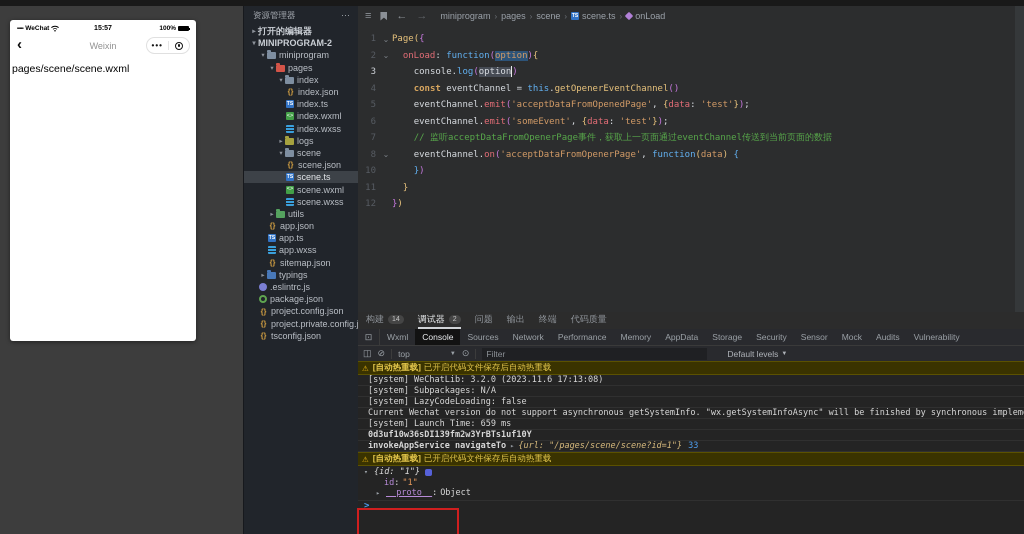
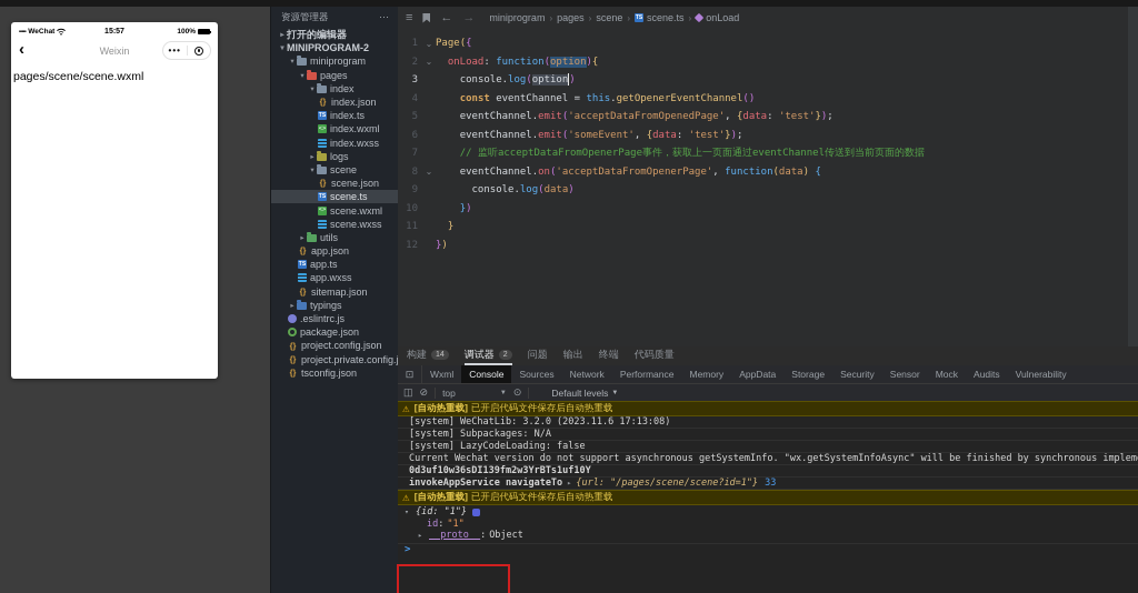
  ‹
  Weixin
  •••
  pages/scene/scene.wxml
  资源管理器
  ⋯
  打开的编辑器
  MINIPROGRAM-2
  miniprogram
  pages
  index
  {}
  index.json
  index.ts
  index.wxml
  index.wxss
  logs
  scene
  {}
  scene.json
  scene.ts
  scene.wxml
  scene.wxss
  utils
  {}
  app.json
  app.ts
  app.wxss
  {}
  sitemap.json
  typings
  .eslintrc.js
  package.json
  {}
  project.config.json
  {}
  project.private.config.
  {}
  tsconfig.json
  ≡
  ←
  →
  miniprogram
  ›
  pages
  ›
  scene
  ›
  scene.ts
  ›
  onLoad
  1
  ⌄
  Page({
  2
  ⌄
  onLoad: function(option){
  3
  console.log(option)
  4
  const eventChannel = this.getOpenerEventChannel()
  5
  eventChannel.emit('acceptDataFromOpenedPage', {data: 'test'});
  6
  eventChannel.emit('someEvent', {data: 'test'});
  7
  // 监听acceptDataFromOpenerPage事件，获取上一页面通过eventChannel传送到当前页面的数据
  8
  ⌄
  eventChannel.on('acceptDataFromOpenerPage', function(data) {
+ 9
+ console.log(data)
  10
  })
  11
  }
  12
  })
  构建
  调试器
  问题
  输出
  终端
  代码质量
  ⊡
  Wxml
  Console
  Sources
  Network
  Performance
  Memory
  AppData
  Storage
  Security
  Sensor
  Mock
  Audits
  Vulnerability
  ◫
  ⊘
  top
  ⊙
- Filter
  Default levels
  ⚠
  [自动热重载]
  已开启代码文件保存后自动热重载
  [system] WeChatLib: 3.2.0 (2023.11.6 17:13:08)
  [system] Subpackages: N/A
  [system] LazyCodeLoading: false
  Current Wechat version do not support asynchronous getSystemInfo. "wx.getSystemInfoAsync" will be finished by synchronous implem
- [system] Launch Time: 659 ms
  0d3uf10w36sDI139fm2w3YrBTs1uf10Y
  invokeAppService navigateTo
  ▸
  {url: "/pages/scene/scene?id=1"}
  33
  ⚠
  [自动热重载]
  已开启代码文件保存后自动热重载
  ▾
  {id: "1"}
  id
  :
  "1"
  ▸
  __proto__
  :
  Object
  >
